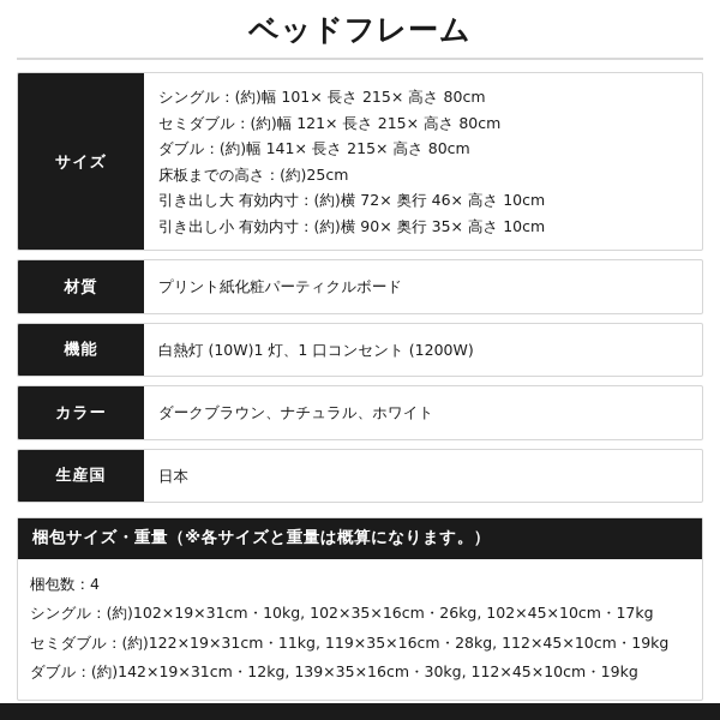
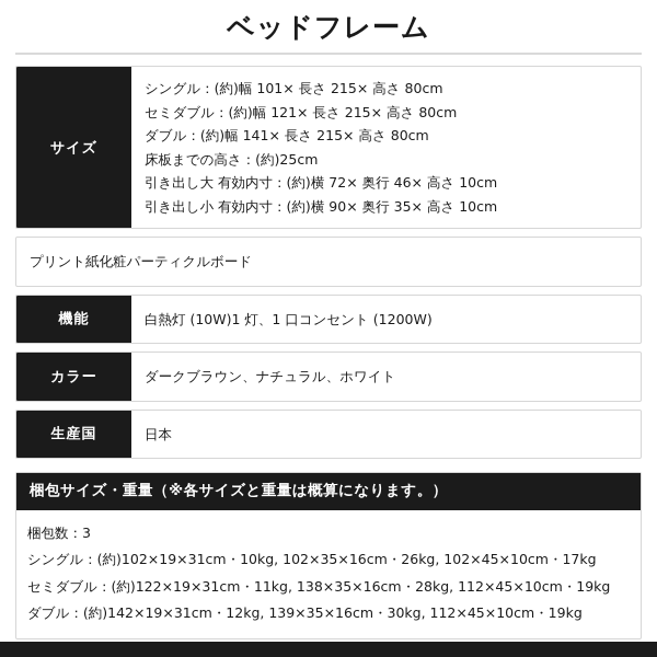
  ベッドフレーム
  サイズ
  シングル：(約)幅 101× 長さ 215× 高さ 80cm
  セミダブル：(約)幅 121× 長さ 215× 高さ 80cm
  ダブル：(約)幅 141× 長さ 215× 高さ 80cm
  床板までの高さ：(約)25cm
  引き出し大 有効内寸：(約)横 72× 奥行 46× 高さ 10cm
  引き出し小 有効内寸：(約)横 90× 奥行 35× 高さ 10cm
- 材質
  プリント紙化粧パーティクルボード
  機能
  白熱灯 (10W)1 灯、1 口コンセント (1200W)
  カラー
  ダークブラウン、ナチュラル、ホワイト
  生産国
  日本
  梱包サイズ・重量（※各サイズと重量は概算になります。）
- 梱包数：4
+ 梱包数：3
  シングル：(約)102×19×31cm・10kg, 102×35×16cm・26kg, 102×45×10cm・17kg
- セミダブル：(約)122×19×31cm・11kg, 119×35×16cm・28kg, 112×45×10cm・19kg
+ セミダブル：(約)122×19×31cm・11kg, 138×35×16cm・28kg, 112×45×10cm・19kg
  ダブル：(約)142×19×31cm・12kg, 139×35×16cm・30kg, 112×45×10cm・19kg
